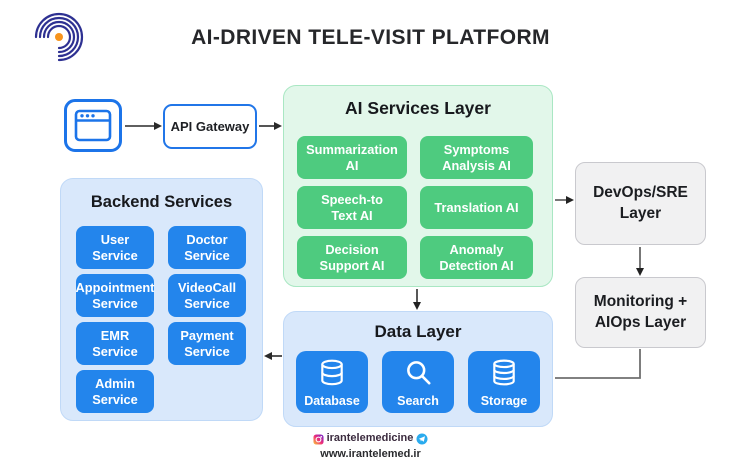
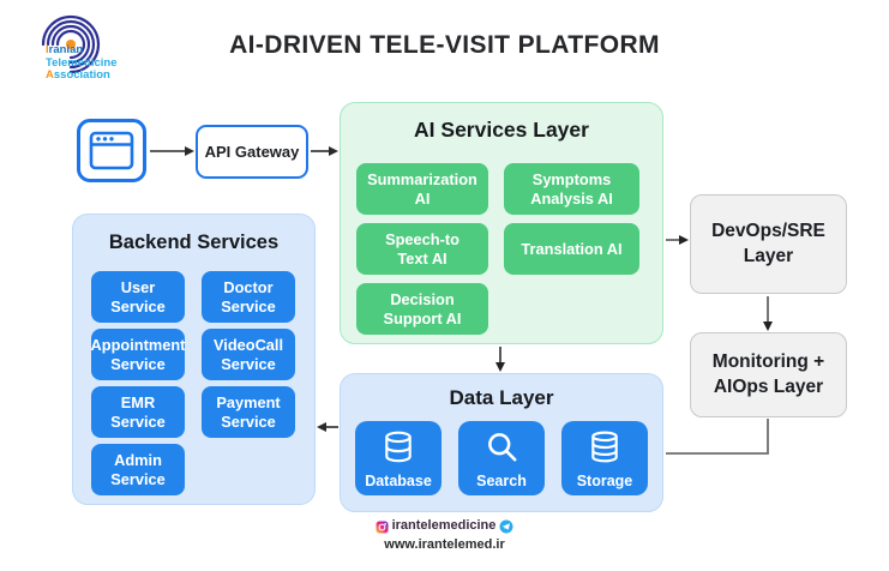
+ Iranian
+ Telemedicine
+ Association
  AI-DRIVEN TELE-VISIT PLATFORM
  API Gateway
  AI Services Layer
  Summarization
  AI
  Symptoms
  Analysis AI
  Speech-to
  Text AI
  Translation AI
  Decision
  Support AI
- Anomaly
- Detection AI
  Backend Services
  User
  Service
  Doctor
  Service
  Appointment
  Service
  VideoCall
  Service
  EMR
  Service
  Payment
  Service
  Admin
  Service
  Data Layer
  Database
  Search
  Storage
  DevOps/SRE
  Layer
  Monitoring +
  AIOps Layer
  irantelemedicine
  www.irantelemed.ir
